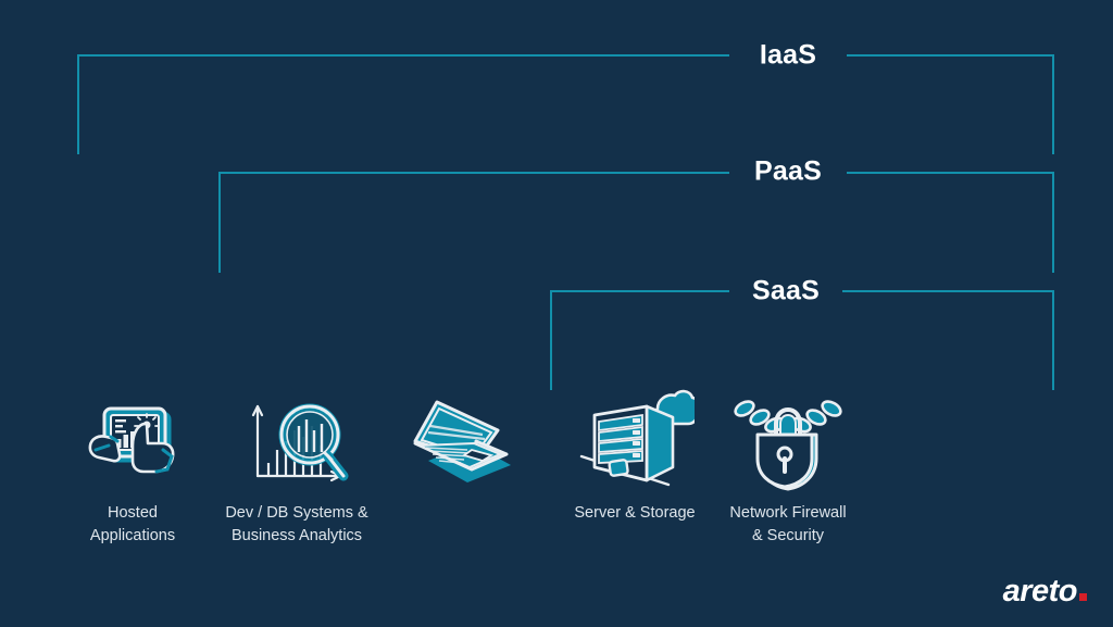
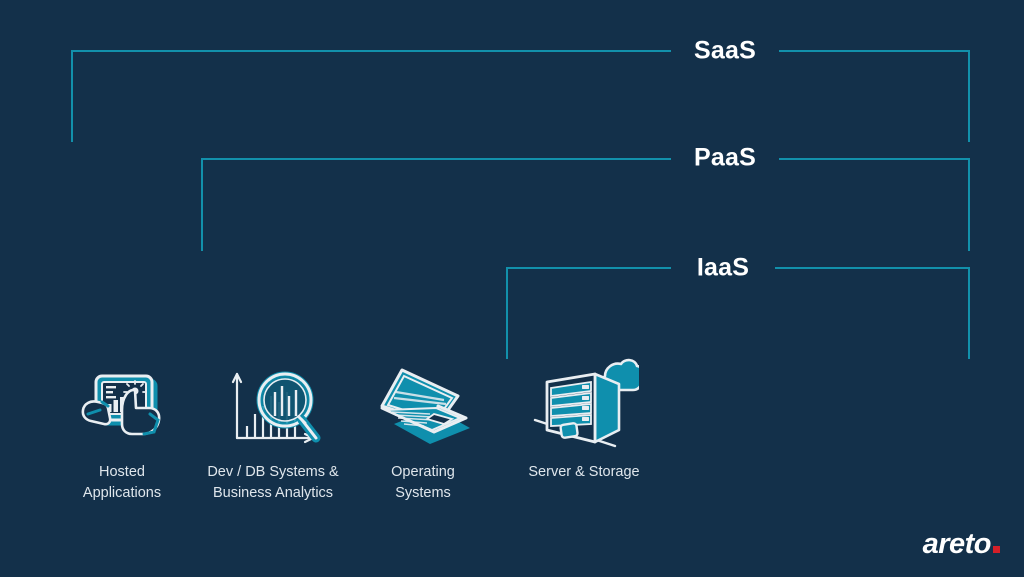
- IaaS
+ SaaS
  PaaS
- SaaS
+ IaaS
  Hosted
  Applications
  Dev / DB Systems &
  Business Analytics
+ Operating
+ Systems
  Server & Storage
- Network Firewall
- & Security
  areto
